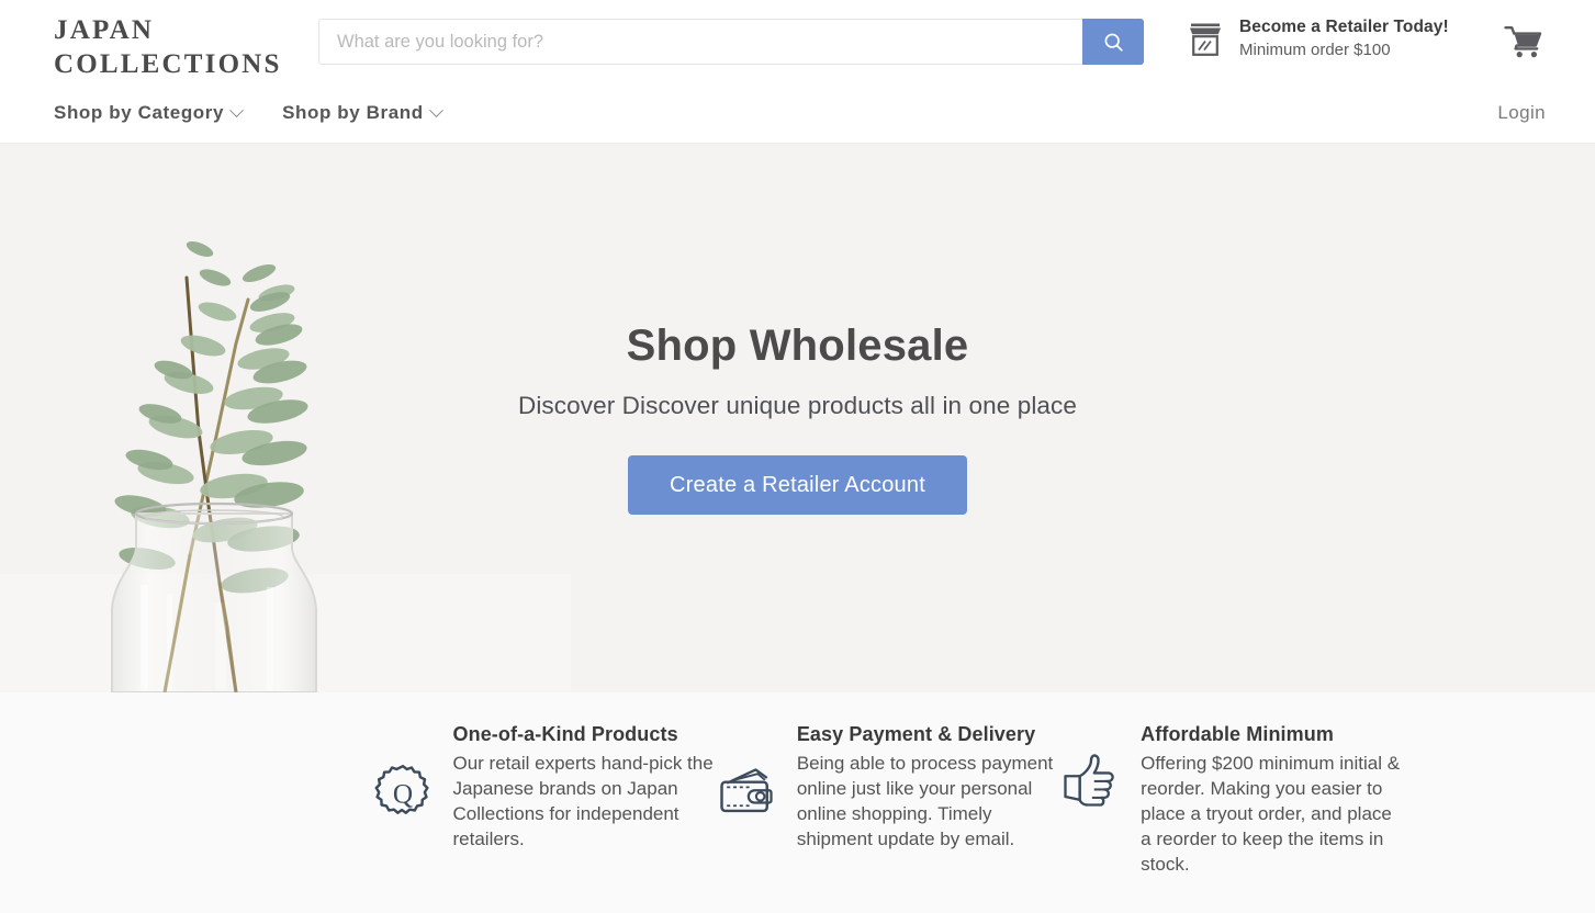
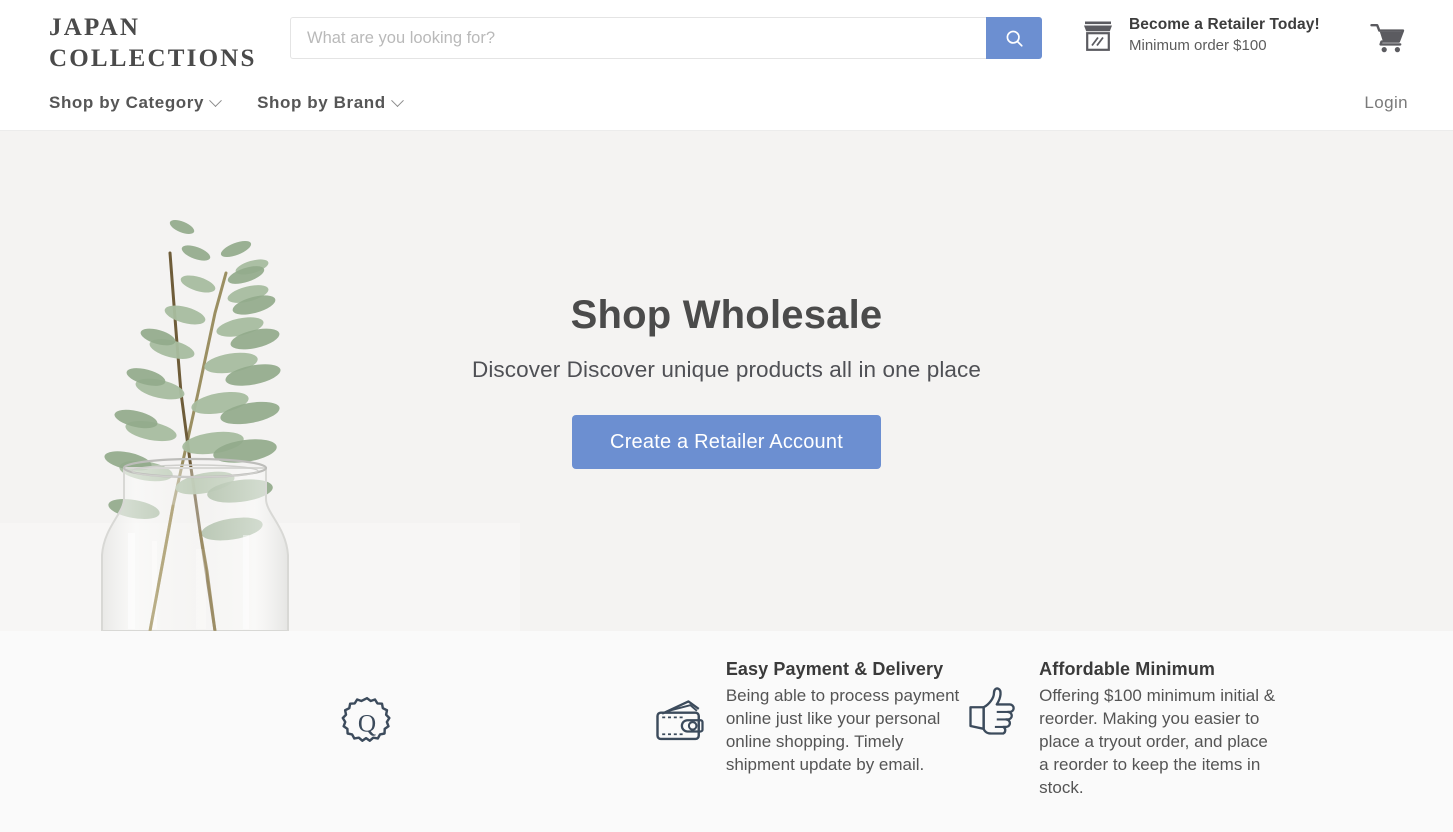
  JAPAN
  COLLECTIONS
  What are you looking for?
  Become a Retailer Today!
  Minimum order $100
  Shop by Category
  Shop by Brand
  Login
  Shop Wholesale
  Discover Discover unique products all in one place
  Create a Retailer Account
  Q
- One-of-a-Kind Products
- Our retail experts hand-pick the Japanese brands on Japan Collections for independent retailers.
  Easy Payment & Delivery
  Being able to process payment online just like your personal online shopping. Timely shipment update by email.
  Affordable Minimum
- Offering $200 minimum initial & reorder. Making you easier to place a tryout order, and place a reorder to keep the items in stock.
+ Offering $100 minimum initial & reorder. Making you easier to place a tryout order, and place a reorder to keep the items in stock.
